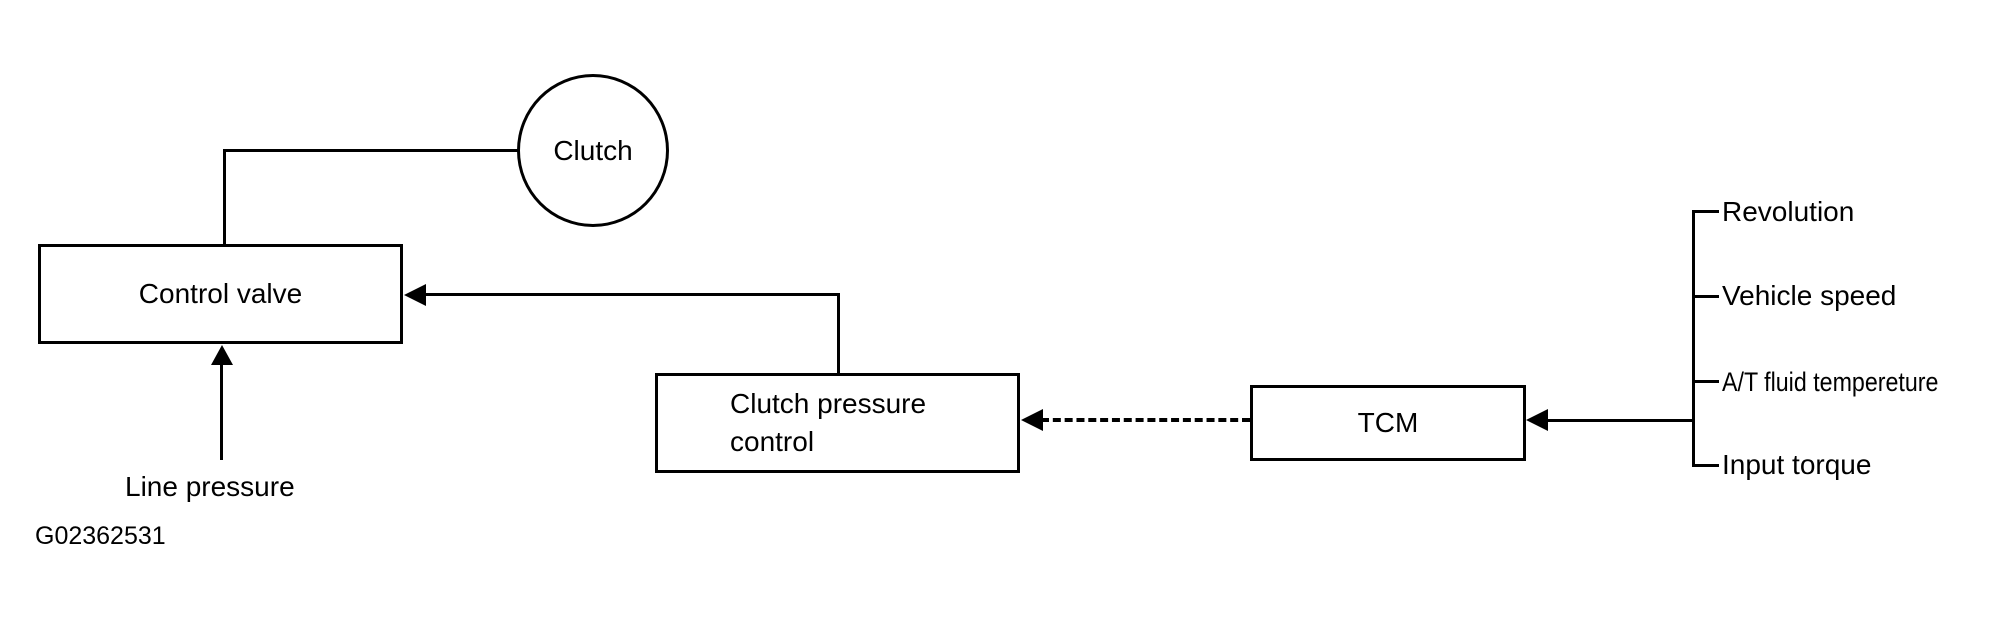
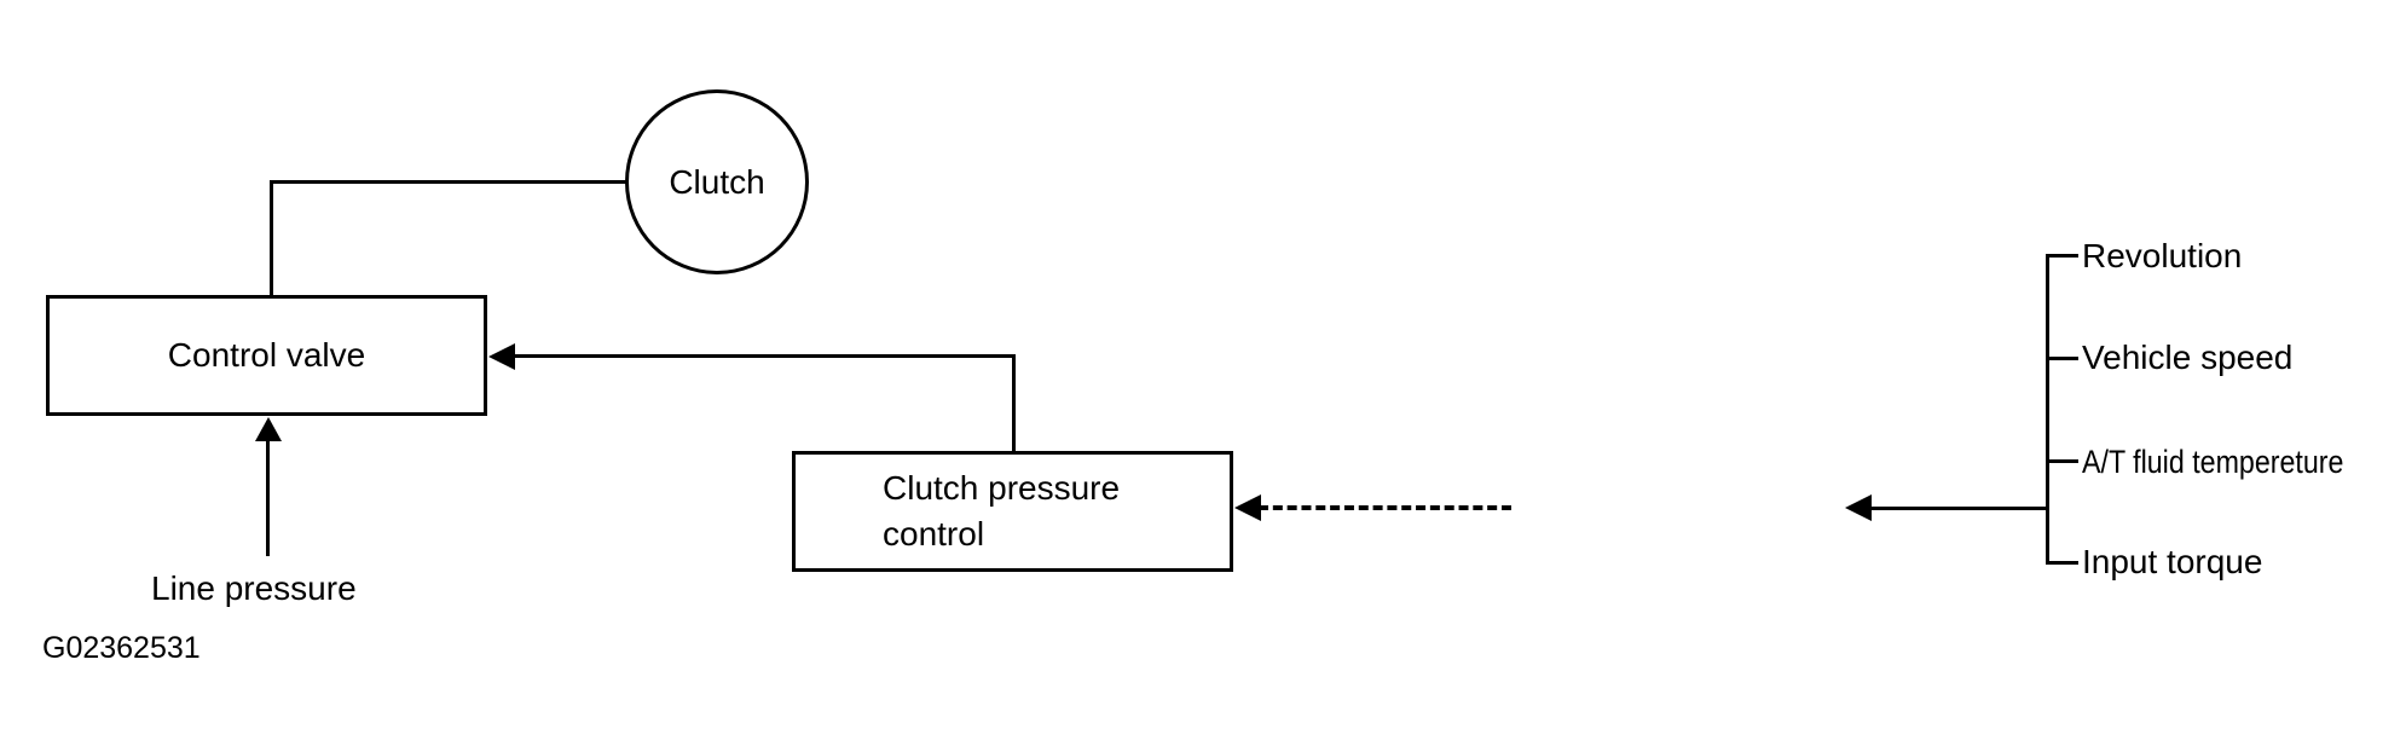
  Clutch
  Control valve
  Clutch pressure control
- TCM
  Revolution
  Vehicle speed
  A/T fluid tempereture
  Input torque
  Line pressure
  G02362531
